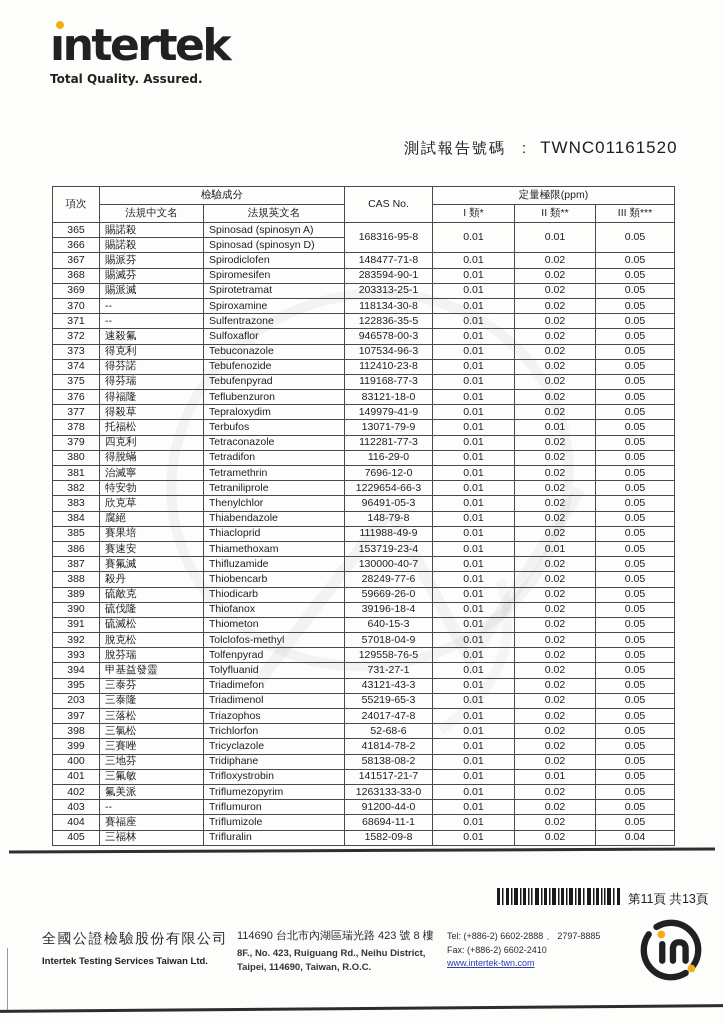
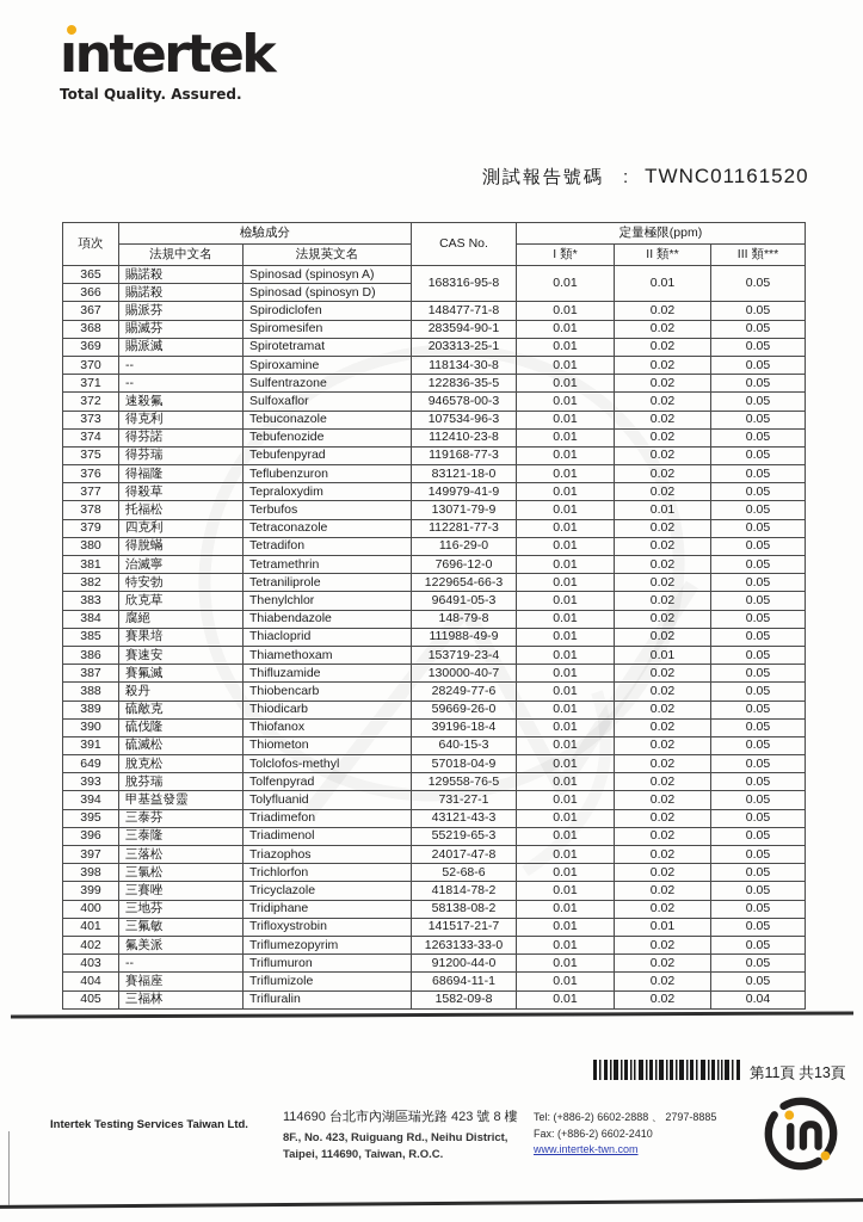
  ıntertek
  Total Quality. Assured.
  測試報告號碼 : TWNC01161520
  項次	檢驗成分	CAS No.	定量極限(ppm)
  法規中文名	法規英文名	I 類*	II 類**	III 類***
  365	賜諾殺	Spinosad (spinosyn A)	168316-95-8	0.01	0.01	0.05
  366	賜諾殺	Spinosad (spinosyn D)
  367	賜派芬	Spirodiclofen	148477-71-8	0.01	0.02	0.05
  368	賜滅芬	Spiromesifen	283594-90-1	0.01	0.02	0.05
  369	賜派滅	Spirotetramat	203313-25-1	0.01	0.02	0.05
  370	--	Spiroxamine	118134-30-8	0.01	0.02	0.05
  371	--	Sulfentrazone	122836-35-5	0.01	0.02	0.05
  372	速殺氟	Sulfoxaflor	946578-00-3	0.01	0.02	0.05
  373	得克利	Tebuconazole	107534-96-3	0.01	0.02	0.05
  374	得芬諾	Tebufenozide	112410-23-8	0.01	0.02	0.05
  375	得芬瑞	Tebufenpyrad	119168-77-3	0.01	0.02	0.05
  376	得福隆	Teflubenzuron	83121-18-0	0.01	0.02	0.05
  377	得殺草	Tepraloxydim	149979-41-9	0.01	0.02	0.05
  378	托福松	Terbufos	13071-79-9	0.01	0.01	0.05
  379	四克利	Tetraconazole	112281-77-3	0.01	0.02	0.05
  380	得脫蟎	Tetradifon	116-29-0	0.01	0.02	0.05
  381	治滅寧	Tetramethrin	7696-12-0	0.01	0.02	0.05
  382	特安勃	Tetraniliprole	1229654-66-3	0.01	0.02	0.05
  383	欣克草	Thenylchlor	96491-05-3	0.01	0.02	0.05
  384	腐絕	Thiabendazole	148-79-8	0.01	0.02	0.05
  385	賽果培	Thiacloprid	111988-49-9	0.01	0.02	0.05
  386	賽速安	Thiamethoxam	153719-23-4	0.01	0.01	0.05
  387	賽氟滅	Thifluzamide	130000-40-7	0.01	0.02	0.05
  388	殺丹	Thiobencarb	28249-77-6	0.01	0.02	0.05
  389	硫敵克	Thiodicarb	59669-26-0	0.01	0.02	0.05
  390	硫伐隆	Thiofanox	39196-18-4	0.01	0.02	0.05
  391	硫滅松	Thiometon	640-15-3	0.01	0.02	0.05
- 392	脫克松	Tolclofos-methyl	57018-04-9	0.01	0.02	0.05
+ 649	脫克松	Tolclofos-methyl	57018-04-9	0.01	0.02	0.05
  393	脫芬瑞	Tolfenpyrad	129558-76-5	0.01	0.02	0.05
  394	甲基益發靈	Tolyfluanid	731-27-1	0.01	0.02	0.05
  395	三泰芬	Triadimefon	43121-43-3	0.01	0.02	0.05
- 203	三泰隆	Triadimenol	55219-65-3	0.01	0.02	0.05
+ 396	三泰隆	Triadimenol	55219-65-3	0.01	0.02	0.05
  397	三落松	Triazophos	24017-47-8	0.01	0.02	0.05
  398	三氯松	Trichlorfon	52-68-6	0.01	0.02	0.05
  399	三賽唑	Tricyclazole	41814-78-2	0.01	0.02	0.05
  400	三地芬	Tridiphane	58138-08-2	0.01	0.02	0.05
  401	三氟敏	Trifloxystrobin	141517-21-7	0.01	0.01	0.05
  402	氟美派	Triflumezopyrim	1263133-33-0	0.01	0.02	0.05
  403	--	Triflumuron	91200-44-0	0.01	0.02	0.05
  404	賽福座	Triflumizole	68694-11-1	0.01	0.02	0.05
  405	三福林	Trifluralin	1582-09-8	0.01	0.02	0.04
  第11頁 共13頁
- 全國公證檢驗股份有限公司
  Intertek Testing Services Taiwan Ltd.
  114690 台北市內湖區瑞光路 423 號 8 樓
  8F., No. 423, Ruiguang Rd., Neihu District,
  Taipei, 114690, Taiwan, R.O.C.
  Tel: (+886-2) 6602-2888 、 2797-8885
  Fax: (+886-2) 6602-2410
  www.intertek-twn.com
